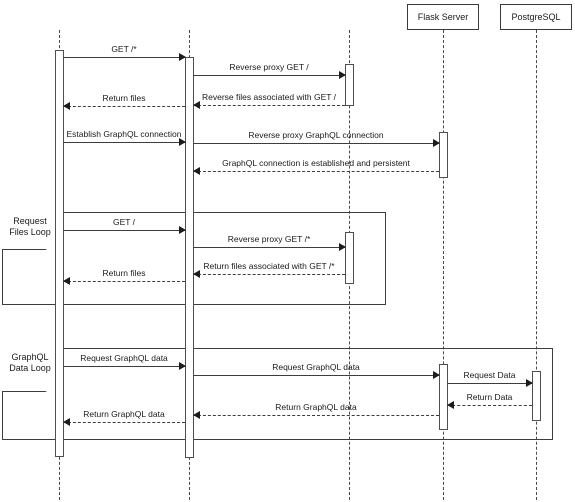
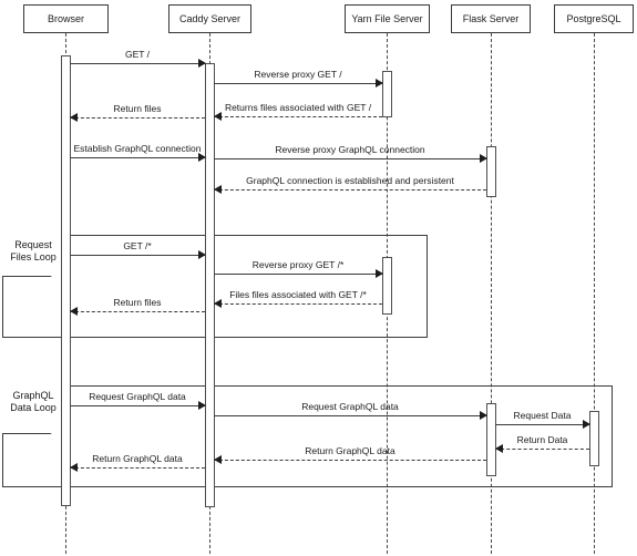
  Request
  Files Loop
  GraphQL
  Data Loop
- GET /*
+ GET /
  Reverse proxy GET /
- Reverse files associated with GET /
+ Returns files associated with GET /
  Return files
  Establish GraphQL connection
  Reverse proxy GraphQL connection
  GraphQL connection is established and persistent
- GET /
+ GET /*
  Reverse proxy GET /*
- Return files associated with GET /*
+ Files files associated with GET /*
  Return files
  Request GraphQL data
  Request GraphQL data
  Request Data
  Return Data
  Return GraphQL data
  Return GraphQL data
+ Browser
+ Caddy Server
+ Yarn File Server
  Flask Server
  PostgreSQL
